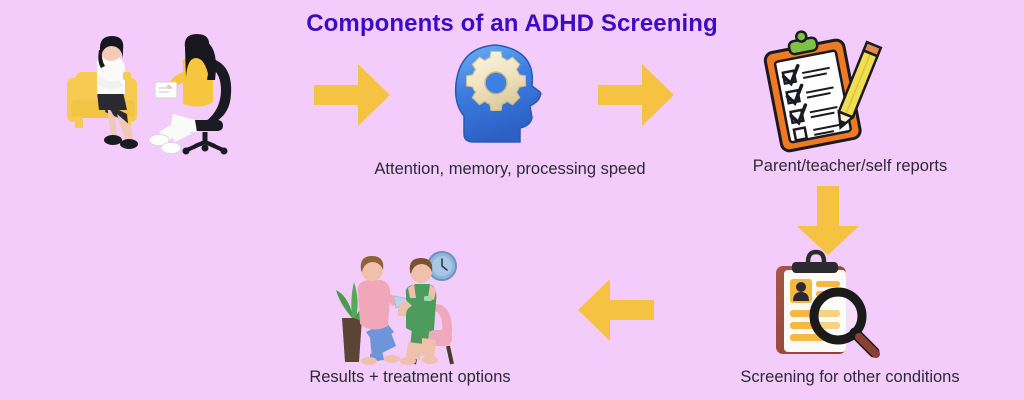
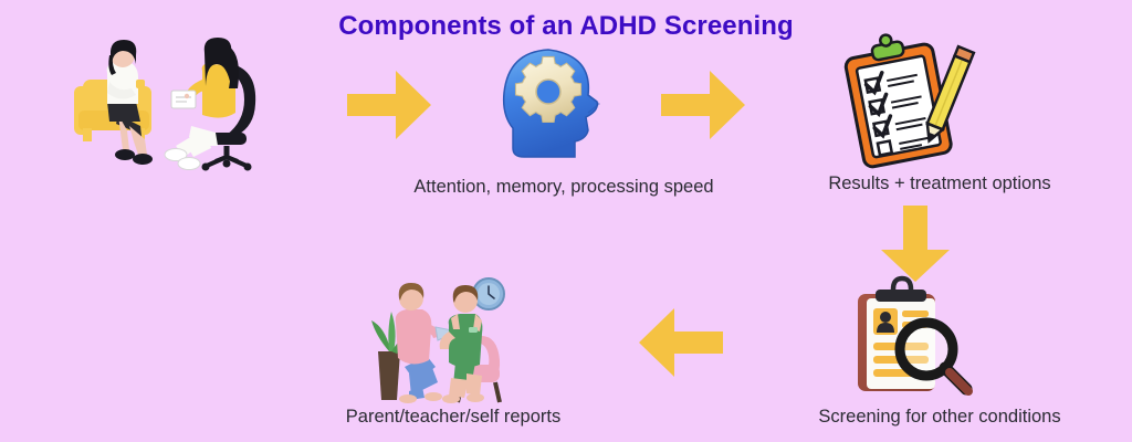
  Components of an ADHD Screening
  Attention, memory, processing speed
- Parent/teacher/self reports
+ Results + treatment options
  Screening for other conditions
- Results + treatment options
+ Parent/teacher/self reports
